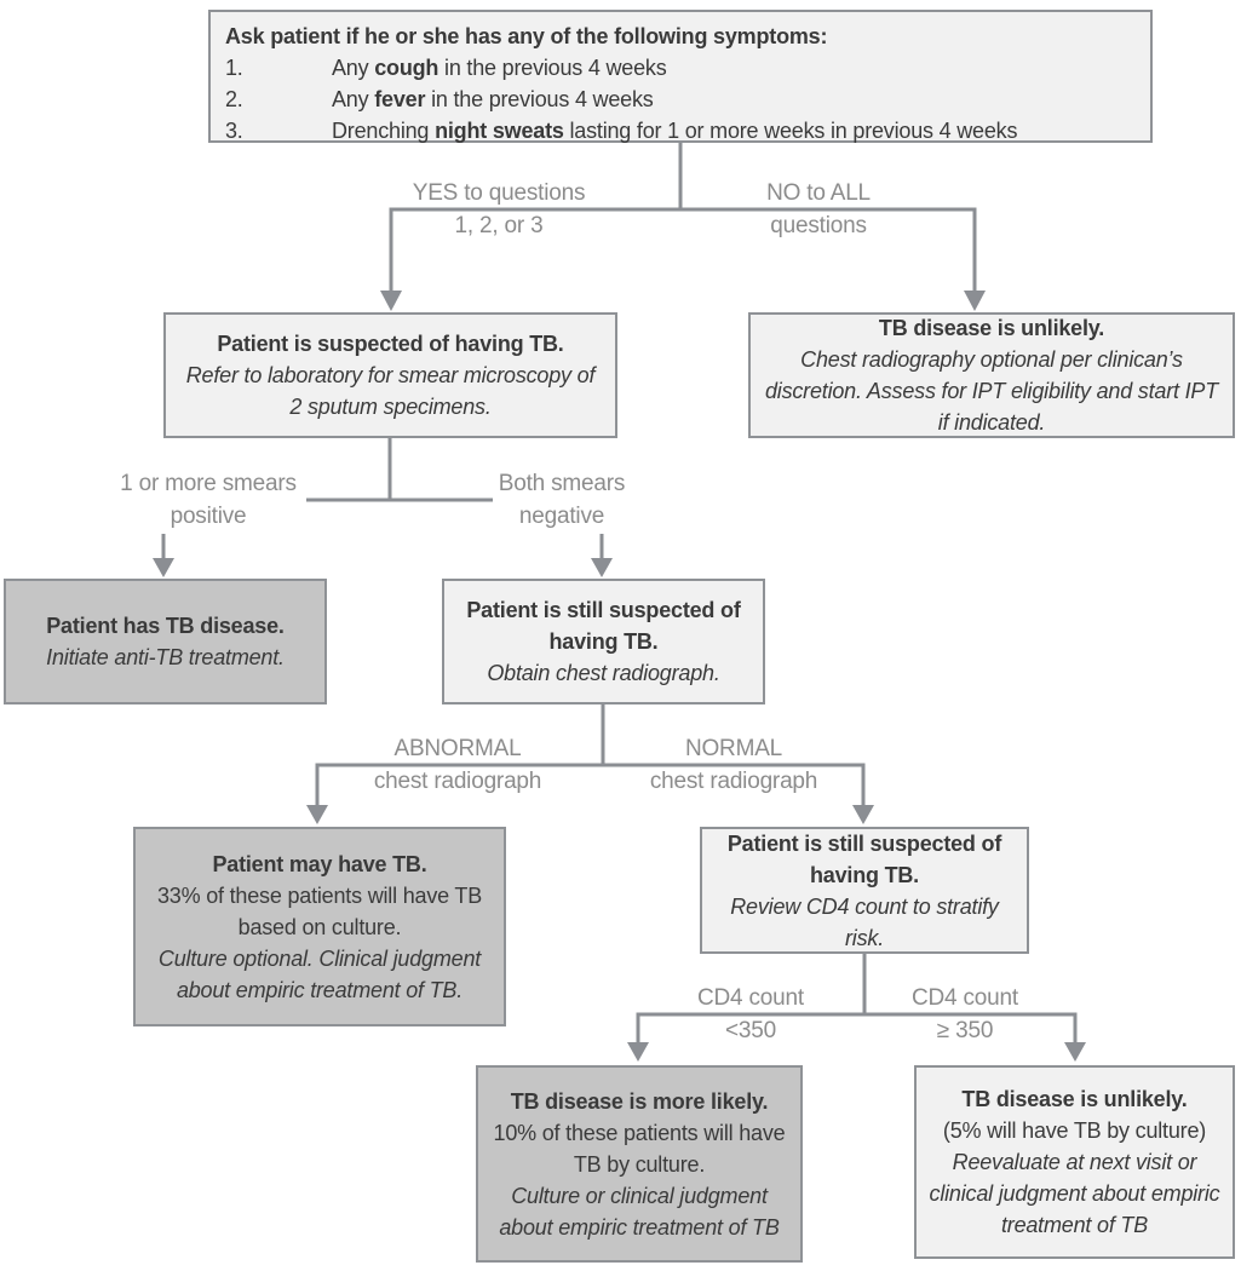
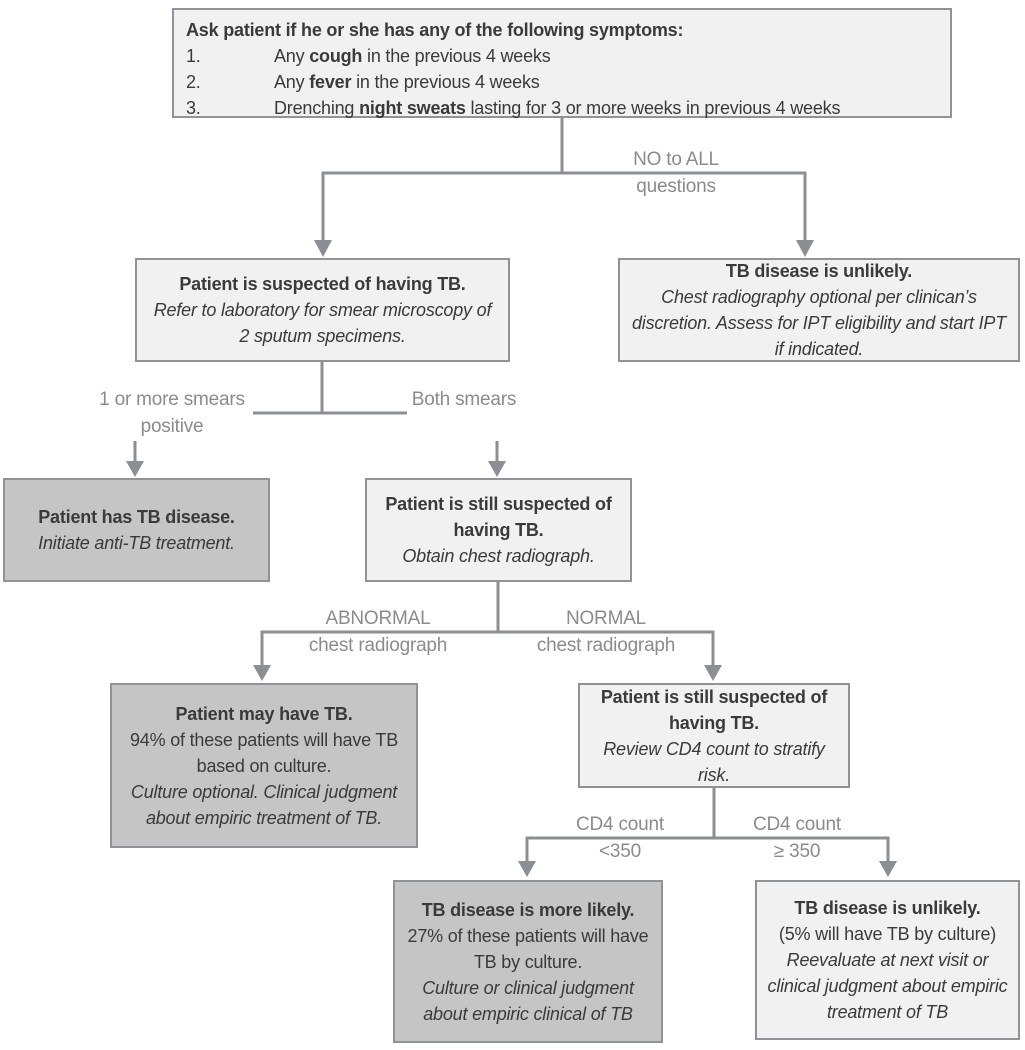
  Ask patient if he or she has any of the following symptoms:
  1.
  Any cough in the previous 4 weeks
  2.
  Any fever in the previous 4 weeks
  3.
- Drenching night sweats lasting for 1 or more weeks in previous 4 weeks
+ Drenching night sweats lasting for 3 or more weeks in previous 4 weeks
- YES to questions
- 1, 2, or 3
  NO to ALL
  questions
  1 or more smears
  positive
  Both smears
- negative
  ABNORMAL
  chest radiograph
  NORMAL
  chest radiograph
  CD4 count
  <350
  CD4 count
  ≥ 350
  Patient is suspected of having TB.
  Refer to laboratory for smear microscopy of 2 sputum specimens.
  TB disease is unlikely.
  Chest radiography optional per clinican’s discretion. Assess for IPT eligibility and start IPT if indicated.
  Patient has TB disease.
  Initiate anti-TB treatment.
  Patient is still suspected of having TB.
  Obtain chest radiograph.
  Patient may have TB.
- 33% of these patients will have TB based on culture.
+ 94% of these patients will have TB based on culture.
  Culture optional. Clinical judgment about empiric treatment of TB.
  Patient is still suspected of having TB.
  Review CD4 count to stratify risk.
  TB disease is more likely.
- 10% of these patients will have TB by culture.
+ 27% of these patients will have TB by culture.
- Culture or clinical judgment about empiric treatment of TB
+ Culture or clinical judgment about empiric clinical of TB
  TB disease is unlikely.
  (5% will have TB by culture)
  Reevaluate at next visit or clinical judgment about empiric treatment of TB
